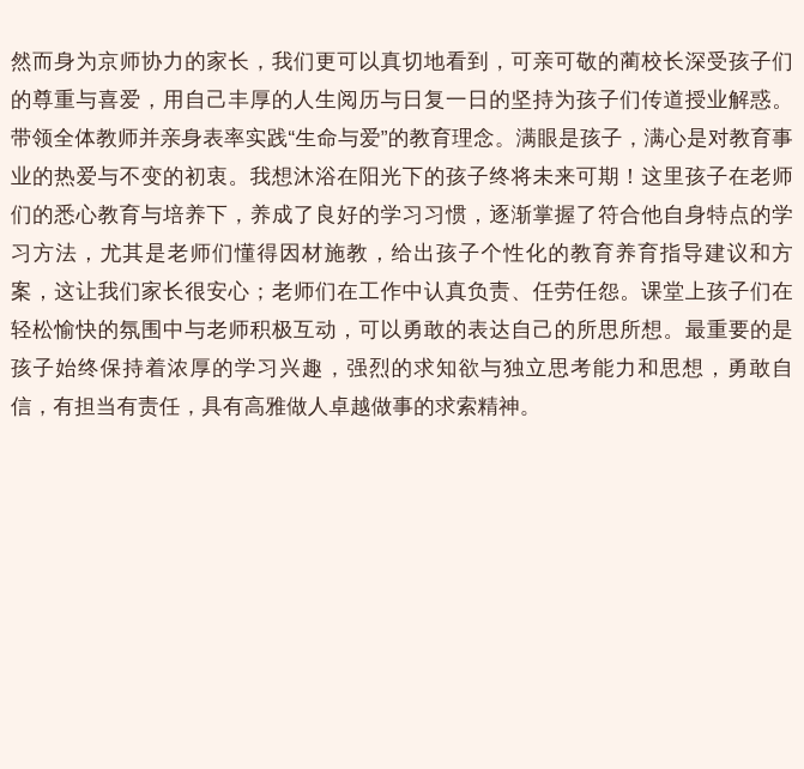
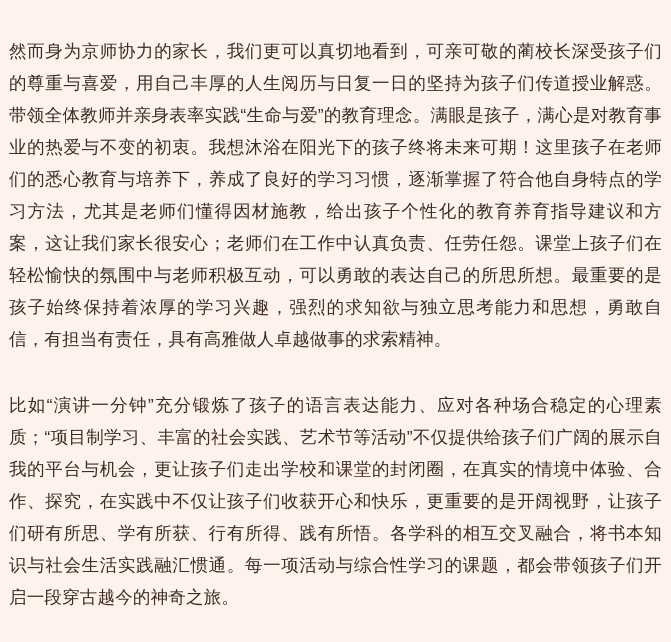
  然而身为京师协力的家长，我们更可以真切地看到，可亲可敬的蔺校长深受孩子们的尊重与喜爱，用自己丰厚的人生阅历与日复一日的坚持为孩子们传道授业解惑。带领全体教师并亲身表率实践“生命与爱”的教育理念。满眼是孩子，满心是对教育事业的热爱与不变的初衷。我想沐浴在阳光下的孩子终将未来可期！这里孩子在老师们的悉心教育与培养下，养成了良好的学习习惯，逐渐掌握了符合他自身特点的学习方法，尤其是老师们懂得因材施教，给出孩子个性化的教育养育指导建议和方案，这让我们家长很安心；老师们在工作中认真负责、任劳任怨。课堂上孩子们在轻松愉快的氛围中与老师积极互动，可以勇敢的表达自己的所思所想。最重要的是孩子始终保持着浓厚的学习兴趣，强烈的求知欲与独立思考能力和思想，勇敢自信，有担当有责任，具有高雅做人卓越做事的求索精神。
+ 比如“演讲一分钟”充分锻炼了孩子的语言表达能力、应对各种场合稳定的心理素质；“项目制学习、丰富的社会实践、艺术节等活动”不仅提供给孩子们广阔的展示自我的平台与机会，更让孩子们走出学校和课堂的封闭圈，在真实的情境中体验、合作、探究，在实践中不仅让孩子们收获开心和快乐，更重要的是开阔视野，让孩子们研有所思、学有所获、行有所得、践有所悟。各学科的相互交叉融合，将书本知识与社会生活实践融汇惯通。每一项活动与综合性学习的课题，都会带领孩子们开启一段穿古越今的神奇之旅。
